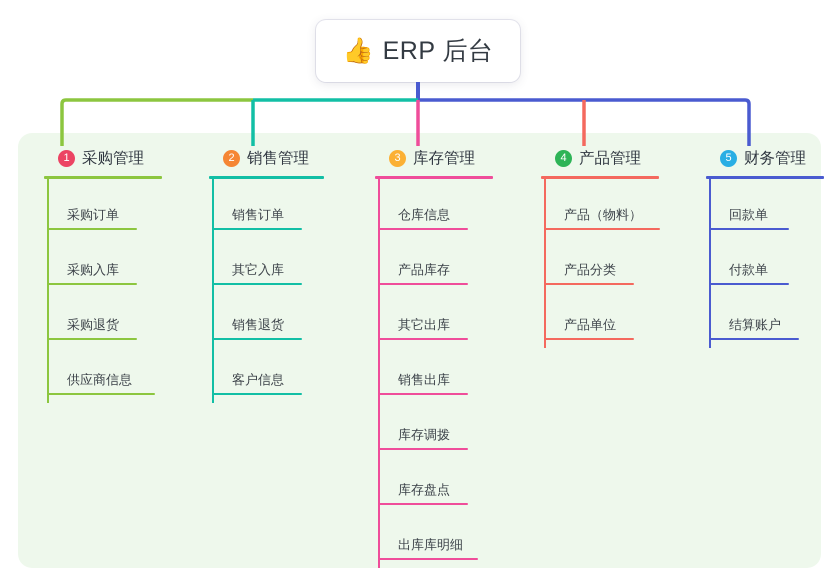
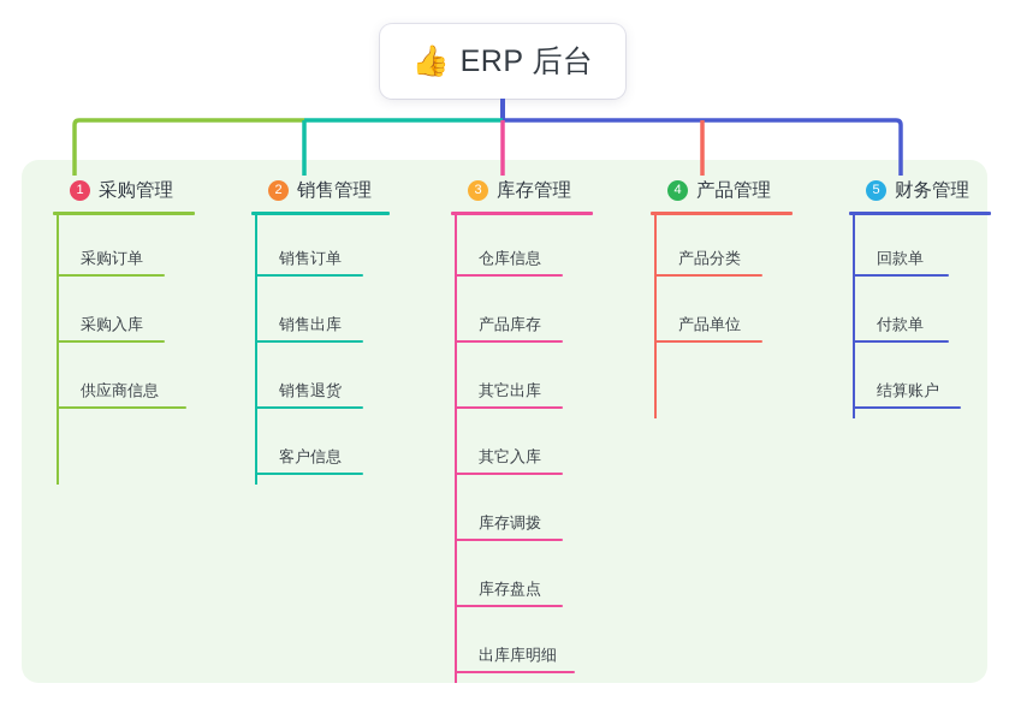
  👍
  ERP 后台
  1
  采购管理
  采购订单
  采购入库
- 采购退货
  供应商信息
  2
  销售管理
  销售订单
- 其它入库
+ 销售出库
  销售退货
  客户信息
  3
  库存管理
  仓库信息
  产品库存
  其它出库
- 销售出库
+ 其它入库
  库存调拨
  库存盘点
  出库库明细
  4
  产品管理
- 产品（物料）
  产品分类
  产品单位
  5
  财务管理
  回款单
  付款单
  结算账户
